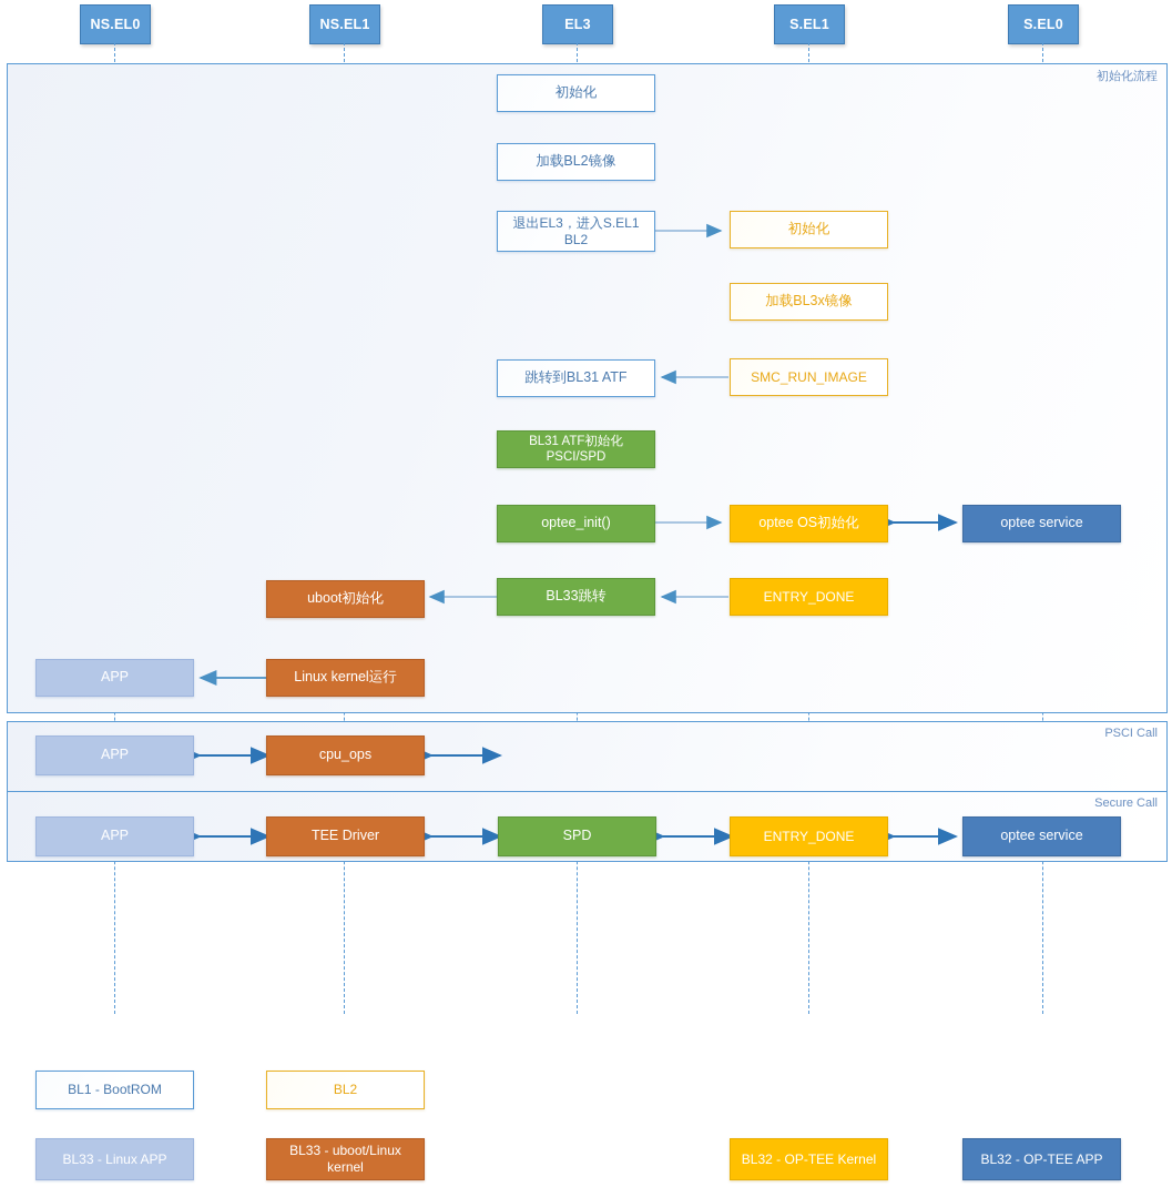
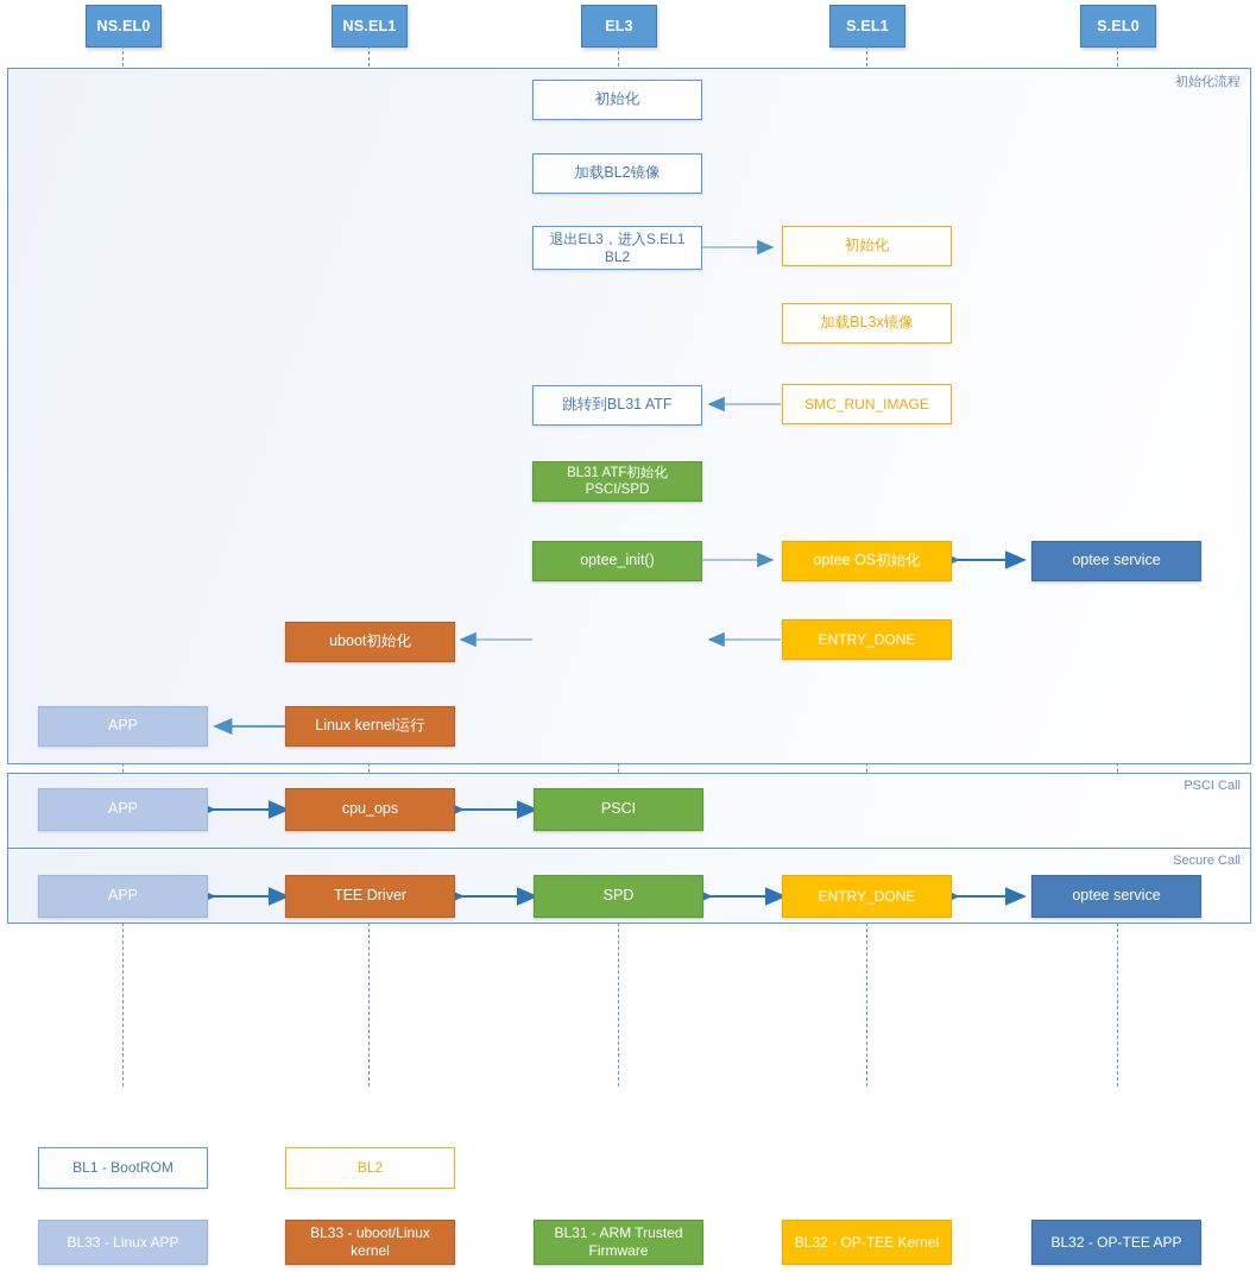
  NS.EL0
  NS.EL1
  EL3
  S.EL1
  S.EL0
  初始化流程
  PSCI Call
  Secure Call
  初始化
  加载BL2镜像
  退出EL3，进入S.EL1
  BL2
  跳转到BL31 ATF
  BL31 ATF初始化
  PSCI/SPD
  optee_init()
- BL33跳转
  初始化
  加载BL3x镜像
  SMC_RUN_IMAGE
  optee OS初始化
  ENTRY_DONE
  optee service
  uboot初始化
  Linux kernel运行
  APP
  APP
  cpu_ops
+ PSCI
  APP
  TEE Driver
  SPD
  ENTRY_DONE
  optee service
  BL1 - BootROM
  BL2
  BL33 - Linux APP
  BL33 - uboot/Linux kernel
+ BL31 - ARM Trusted Firmware
  BL32 - OP-TEE Kernel
  BL32 - OP-TEE APP
